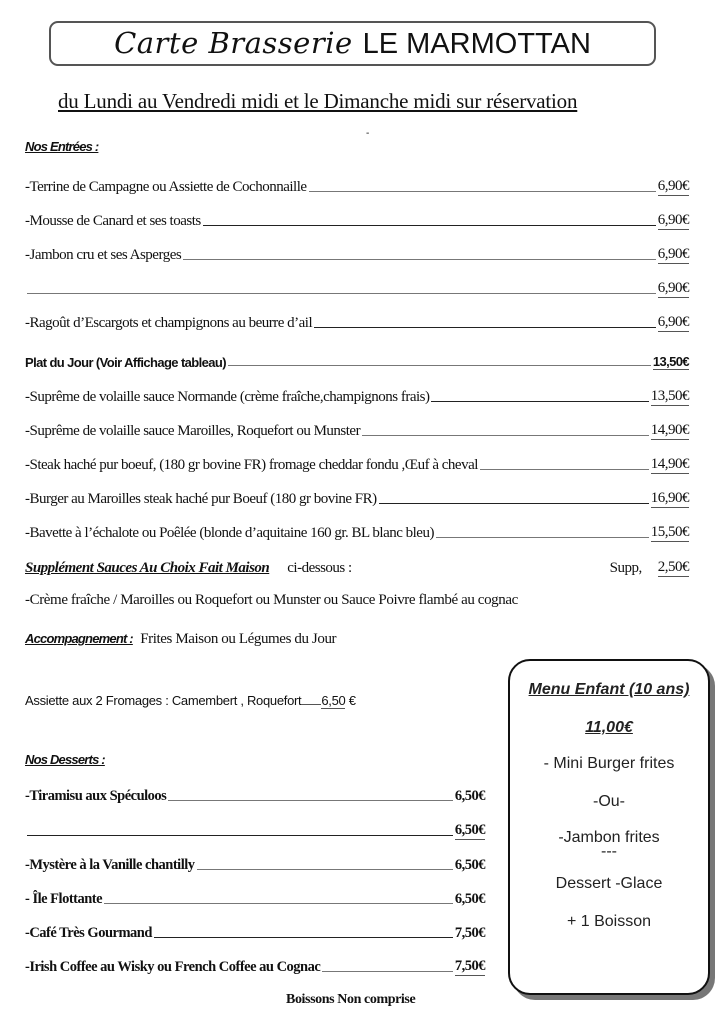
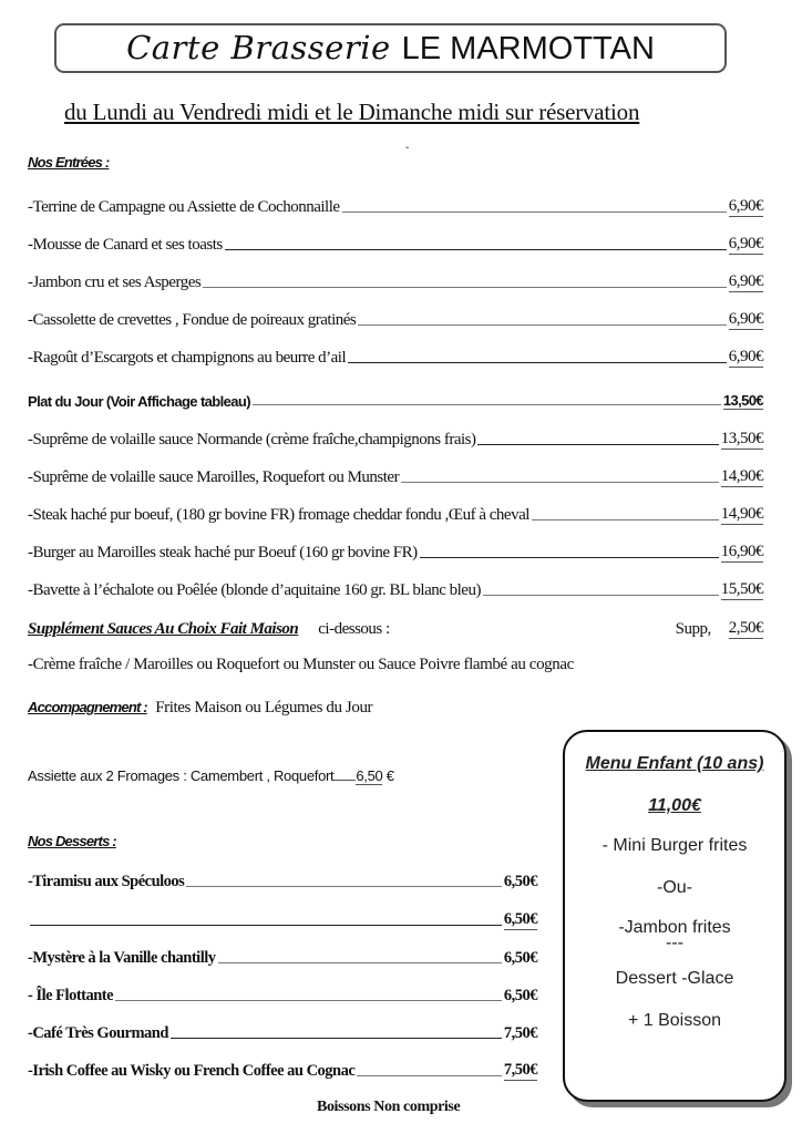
  Carte Brasserie LE MARMOTTAN
  du Lundi au Vendredi midi et le Dimanche midi sur réservation
  -
  Nos Entrées :
  -Terrine de Campagne ou Assiette de Cochonnaille
  6,90€
  -Mousse de Canard et ses toasts
  6,90€
  -Jambon cru et ses Asperges
  6,90€
+ -Cassolette de crevettes , Fondue de poireaux gratinés
  6,90€
  -Ragoût d’Escargots et champignons au beurre d’ail
  6,90€
  Plat du Jour (Voir Affichage tableau)
  13,50€
  -Suprême de volaille sauce Normande (crème fraîche,champignons frais)
  13,50€
  -Suprême de volaille sauce Maroilles, Roquefort ou Munster
  14,90€
  -Steak haché pur boeuf, (180 gr bovine FR) fromage cheddar fondu ,Œuf à cheval
  14,90€
- -Burger au Maroilles steak haché pur Boeuf (180 gr bovine FR)
+ -Burger au Maroilles steak haché pur Boeuf (160 gr bovine FR)
  16,90€
  -Bavette à l’échalote ou Poêlée (blonde d’aquitaine 160 gr. BL blanc bleu)
  15,50€
  Supplément Sauces Au Choix Fait Maison
  ci-dessous :
  Supp,
  2,50€
  -Crème fraîche / Maroilles ou Roquefort ou Munster ou Sauce Poivre flambé au cognac
  Accompagnement : Frites Maison ou Légumes du Jour
  Assiette aux 2 Fromages : Camembert , Roquefort 6,50 €
  Nos Desserts :
  -Tiramisu aux Spéculoos
  6,50€
  6,50€
  -Mystère à la Vanille chantilly
  6,50€
  - Île Flottante
  6,50€
  -Café Très Gourmand
  7,50€
  -Irish Coffee au Wisky ou French Coffee au Cognac
  7,50€
  Boissons Non comprise
  Menu Enfant (10 ans)
  11,00€
  - Mini Burger frites
  -Ou-
  -Jambon frites
  ---
  Dessert -Glace
  + 1 Boisson
